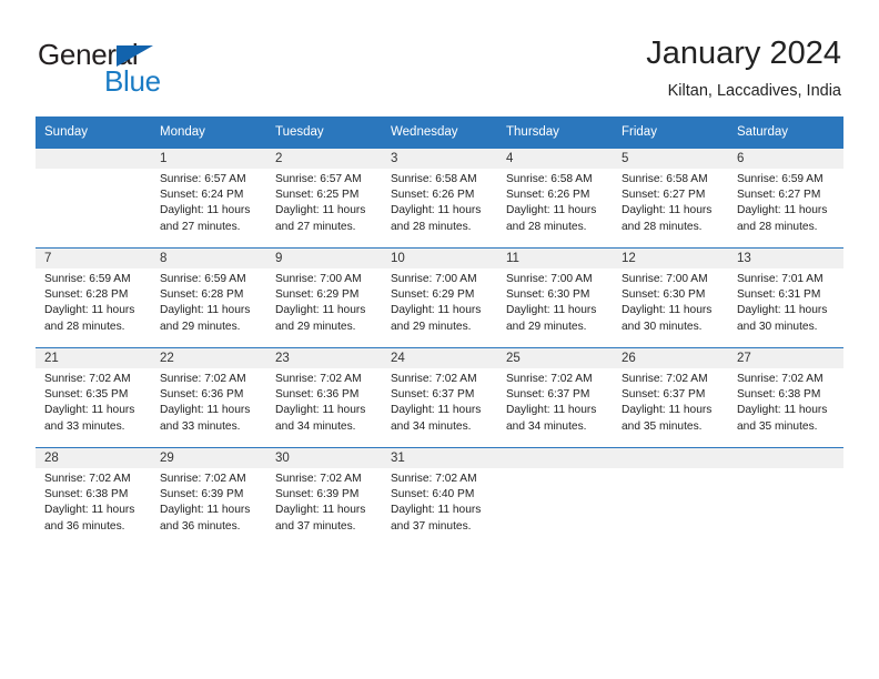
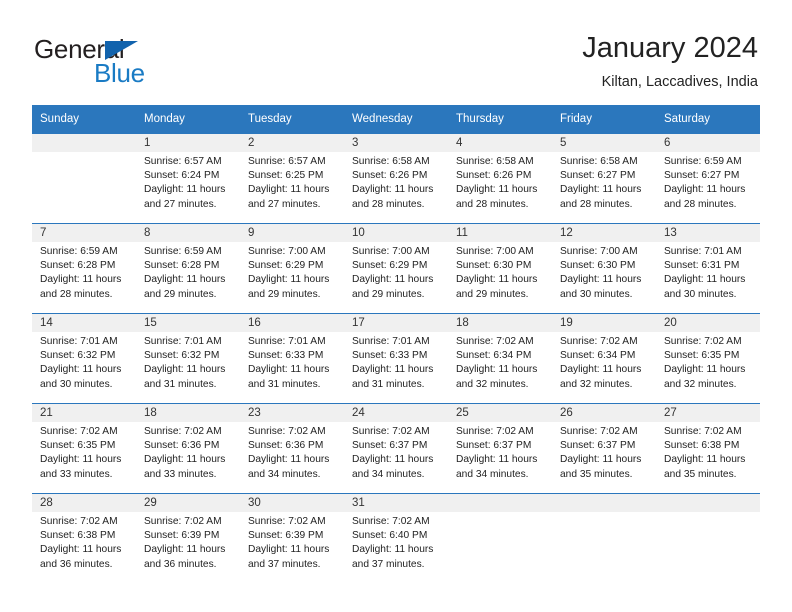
  General
  Blue
  January 2024
  Kiltan, Laccadives, India
  Sunday	Monday	Tuesday	Wednesday	Thursday	Friday	Saturday
  	1Sunrise: 6:57 AMSunset: 6:24 PMDaylight: 11 hoursand 27 minutes.	2Sunrise: 6:57 AMSunset: 6:25 PMDaylight: 11 hoursand 27 minutes.	3Sunrise: 6:58 AMSunset: 6:26 PMDaylight: 11 hoursand 28 minutes.	4Sunrise: 6:58 AMSunset: 6:26 PMDaylight: 11 hoursand 28 minutes.	5Sunrise: 6:58 AMSunset: 6:27 PMDaylight: 11 hoursand 28 minutes.	6Sunrise: 6:59 AMSunset: 6:27 PMDaylight: 11 hoursand 28 minutes.
  7Sunrise: 6:59 AMSunset: 6:28 PMDaylight: 11 hoursand 28 minutes.	8Sunrise: 6:59 AMSunset: 6:28 PMDaylight: 11 hoursand 29 minutes.	9Sunrise: 7:00 AMSunset: 6:29 PMDaylight: 11 hoursand 29 minutes.	10Sunrise: 7:00 AMSunset: 6:29 PMDaylight: 11 hoursand 29 minutes.	11Sunrise: 7:00 AMSunset: 6:30 PMDaylight: 11 hoursand 29 minutes.	12Sunrise: 7:00 AMSunset: 6:30 PMDaylight: 11 hoursand 30 minutes.	13Sunrise: 7:01 AMSunset: 6:31 PMDaylight: 11 hoursand 30 minutes.
+ 14Sunrise: 7:01 AMSunset: 6:32 PMDaylight: 11 hoursand 30 minutes.	15Sunrise: 7:01 AMSunset: 6:32 PMDaylight: 11 hoursand 31 minutes.	16Sunrise: 7:01 AMSunset: 6:33 PMDaylight: 11 hoursand 31 minutes.	17Sunrise: 7:01 AMSunset: 6:33 PMDaylight: 11 hoursand 31 minutes.	18Sunrise: 7:02 AMSunset: 6:34 PMDaylight: 11 hoursand 32 minutes.	19Sunrise: 7:02 AMSunset: 6:34 PMDaylight: 11 hoursand 32 minutes.	20Sunrise: 7:02 AMSunset: 6:35 PMDaylight: 11 hoursand 32 minutes.
- 21Sunrise: 7:02 AMSunset: 6:35 PMDaylight: 11 hoursand 33 minutes.	22Sunrise: 7:02 AMSunset: 6:36 PMDaylight: 11 hoursand 33 minutes.	23Sunrise: 7:02 AMSunset: 6:36 PMDaylight: 11 hoursand 34 minutes.	24Sunrise: 7:02 AMSunset: 6:37 PMDaylight: 11 hoursand 34 minutes.	25Sunrise: 7:02 AMSunset: 6:37 PMDaylight: 11 hoursand 34 minutes.	26Sunrise: 7:02 AMSunset: 6:37 PMDaylight: 11 hoursand 35 minutes.	27Sunrise: 7:02 AMSunset: 6:38 PMDaylight: 11 hoursand 35 minutes.
+ 21Sunrise: 7:02 AMSunset: 6:35 PMDaylight: 11 hoursand 33 minutes.	18Sunrise: 7:02 AMSunset: 6:36 PMDaylight: 11 hoursand 33 minutes.	23Sunrise: 7:02 AMSunset: 6:36 PMDaylight: 11 hoursand 34 minutes.	24Sunrise: 7:02 AMSunset: 6:37 PMDaylight: 11 hoursand 34 minutes.	25Sunrise: 7:02 AMSunset: 6:37 PMDaylight: 11 hoursand 34 minutes.	26Sunrise: 7:02 AMSunset: 6:37 PMDaylight: 11 hoursand 35 minutes.	27Sunrise: 7:02 AMSunset: 6:38 PMDaylight: 11 hoursand 35 minutes.
  28Sunrise: 7:02 AMSunset: 6:38 PMDaylight: 11 hoursand 36 minutes.	29Sunrise: 7:02 AMSunset: 6:39 PMDaylight: 11 hoursand 36 minutes.	30Sunrise: 7:02 AMSunset: 6:39 PMDaylight: 11 hoursand 37 minutes.	31Sunrise: 7:02 AMSunset: 6:40 PMDaylight: 11 hoursand 37 minutes.
